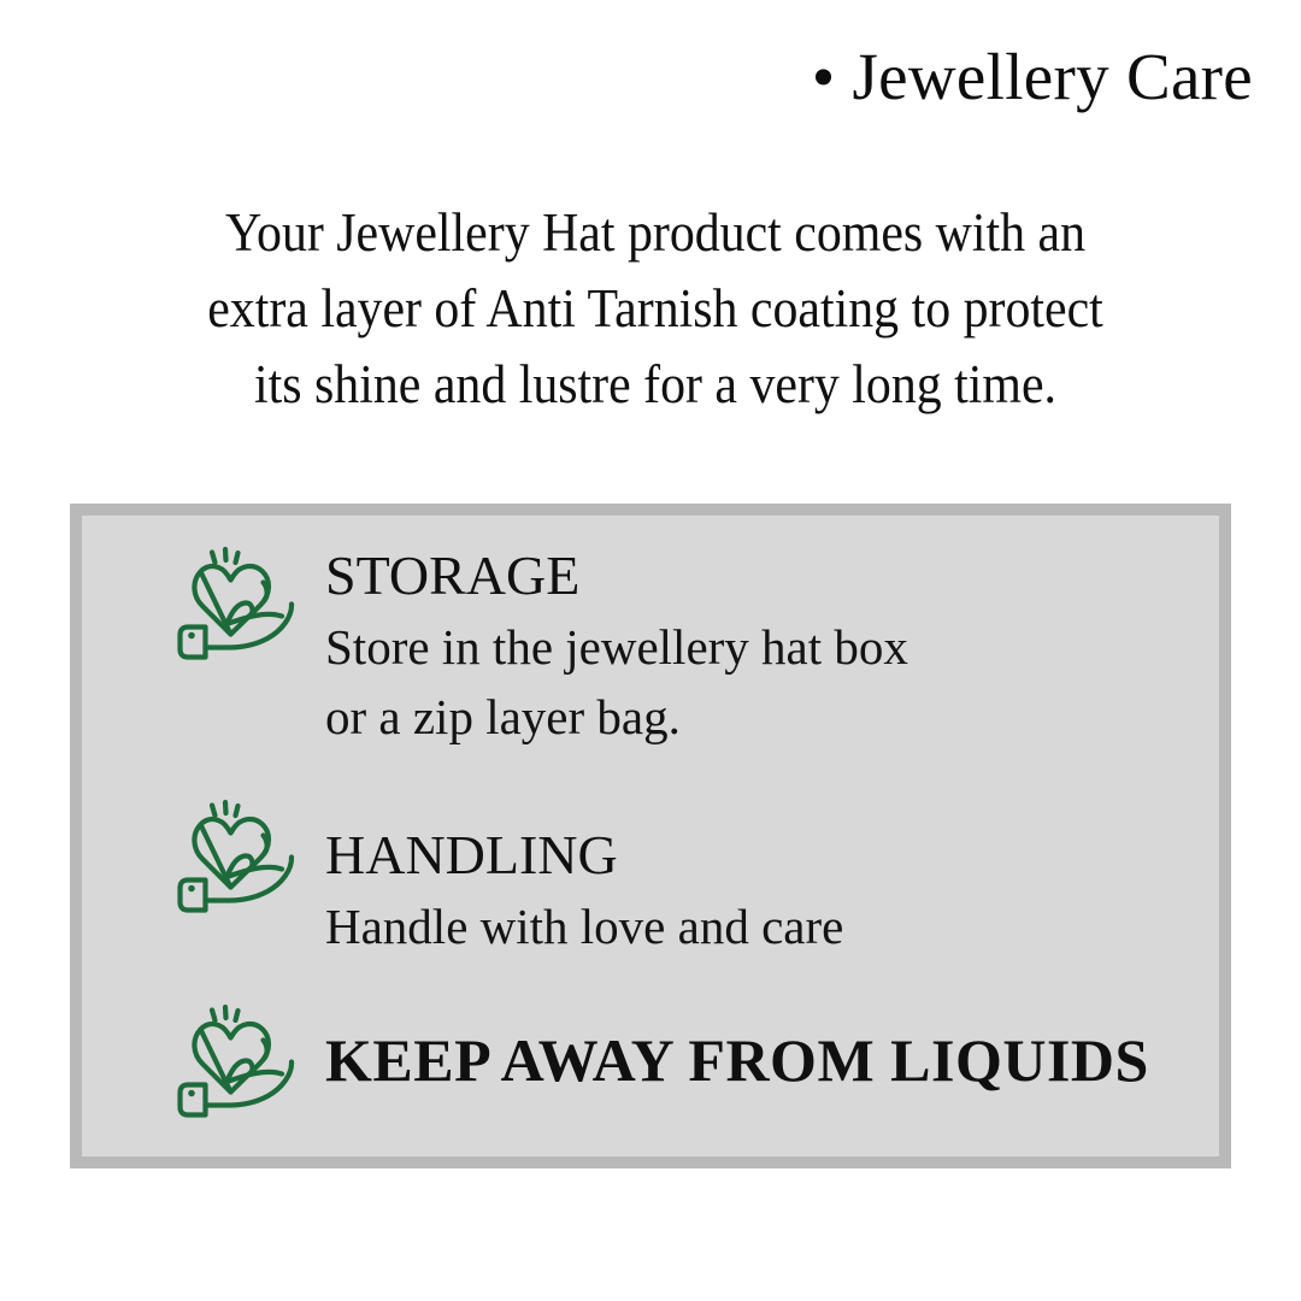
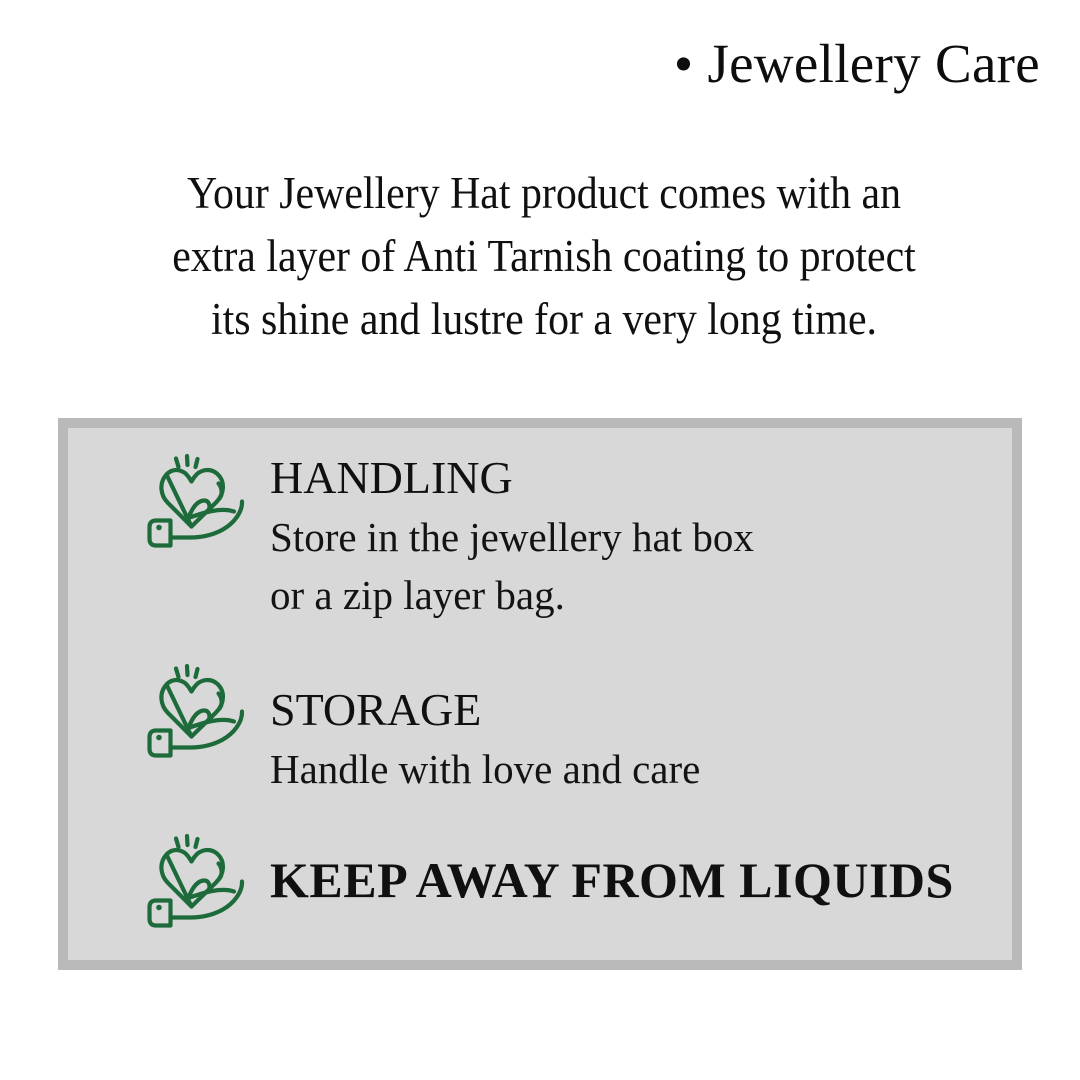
  • Jewellery Care
  Your Jewellery Hat product comes with an
  extra layer of Anti Tarnish coating to protect
  its shine and lustre for a very long time.
- STORAGE
+ HANDLING
  Store in the jewellery hat box
  or a zip layer bag.
- HANDLING
+ STORAGE
  Handle with love and care
  KEEP AWAY FROM LIQUIDS
